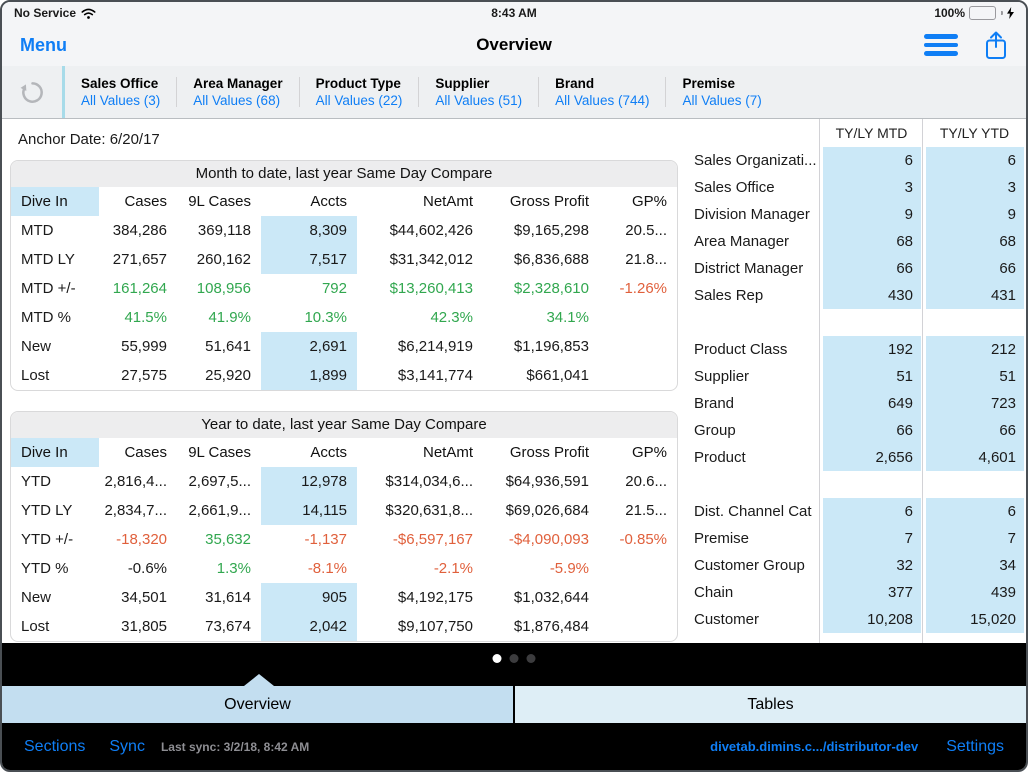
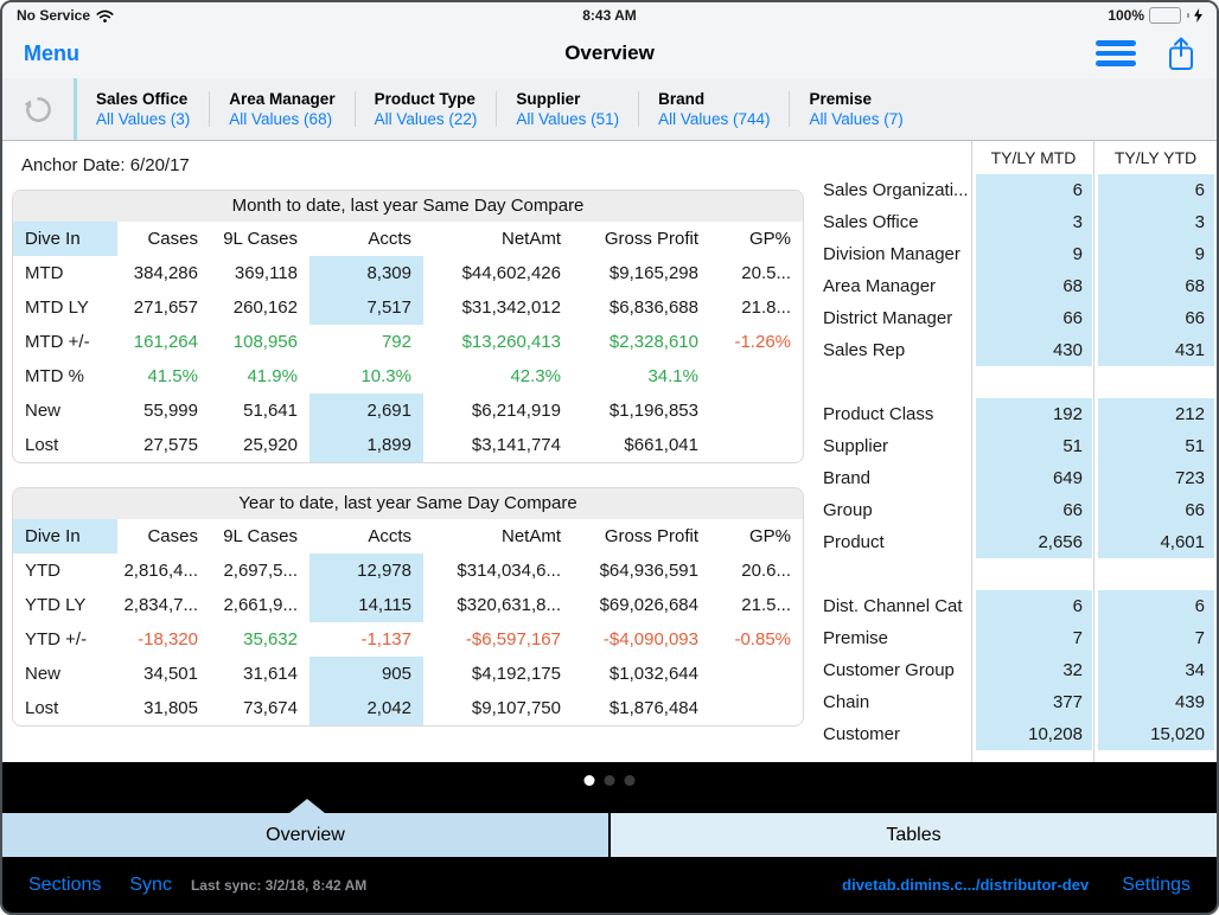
  No Service
  8:43 AM
  100%
  Menu
  Overview
  Sales Office
  All Values (3)
  Area Manager
  All Values (68)
  Product Type
  All Values (22)
  Supplier
  All Values (51)
  Brand
  All Values (744)
  Premise
  All Values (7)
  Anchor Date: 6/20/17
  Month to date, last year Same Day Compare
  Dive In
  Cases
  9L Cases
  Accts
  NetAmt
  Gross Profit
  GP%
  MTD
  384,286
  369,118
  8,309
  $44,602,426
  $9,165,298
  20.5...
  MTD LY
  271,657
  260,162
  7,517
  $31,342,012
  $6,836,688
  21.8...
  MTD +/-
  161,264
  108,956
  792
  $13,260,413
  $2,328,610
  -1.26%
  MTD %
  41.5%
  41.9%
  10.3%
  42.3%
  34.1%
  New
  55,999
  51,641
  2,691
  $6,214,919
  $1,196,853
  Lost
  27,575
  25,920
  1,899
  $3,141,774
  $661,041
  Year to date, last year Same Day Compare
  Dive In
  Cases
  9L Cases
  Accts
  NetAmt
  Gross Profit
  GP%
  YTD
  2,816,4...
  2,697,5...
  12,978
  $314,034,6...
  $64,936,591
  20.6...
  YTD LY
  2,834,7...
  2,661,9...
  14,115
  $320,631,8...
  $69,026,684
  21.5...
  YTD +/-
  -18,320
  35,632
  -1,137
  -$6,597,167
  -$4,090,093
  -0.85%
- YTD %
- -0.6%
- 1.3%
- -8.1%
- -2.1%
- -5.9%
  New
  34,501
  31,614
  905
  $4,192,175
  $1,032,644
  Lost
  31,805
  73,674
  2,042
  $9,107,750
  $1,876,484
  TY/LY MTD
  TY/LY YTD
  Sales Organizati...
  6
  6
  Sales Office
  3
  3
  Division Manager
  9
  9
  Area Manager
  68
  68
  District Manager
  66
  66
  Sales Rep
  430
  431
  Product Class
  192
  212
  Supplier
  51
  51
  Brand
  649
  723
  Group
  66
  66
  Product
  2,656
  4,601
  Dist. Channel Cat
  6
  6
  Premise
  7
  7
  Customer Group
  32
  34
  Chain
  377
  439
  Customer
  10,208
  15,020
  Overview
  Tables
  Sections
  Sync
  Last sync: 3/2/18, 8:42 AM
  divetab.dimins.c.../distributor-dev
  Settings
